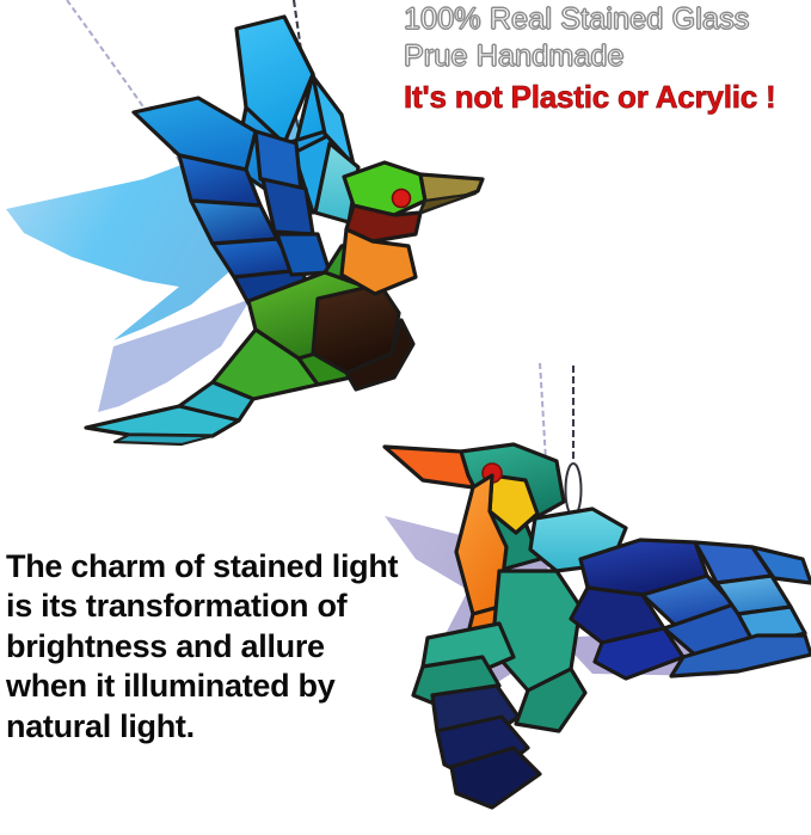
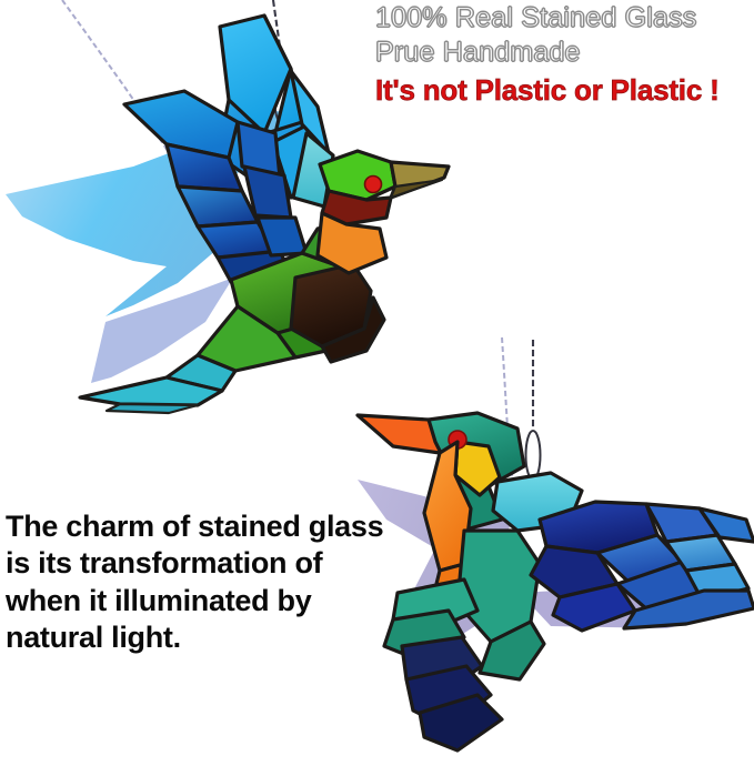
  100% Real Stained Glass
  Prue Handmade
- It's not Plastic or Acrylic !
+ It's not Plastic or Plastic !
- The charm of stained light
+ The charm of stained glass
  is its transformation of
- brightness and allure
  when it illuminated by
  natural light.
